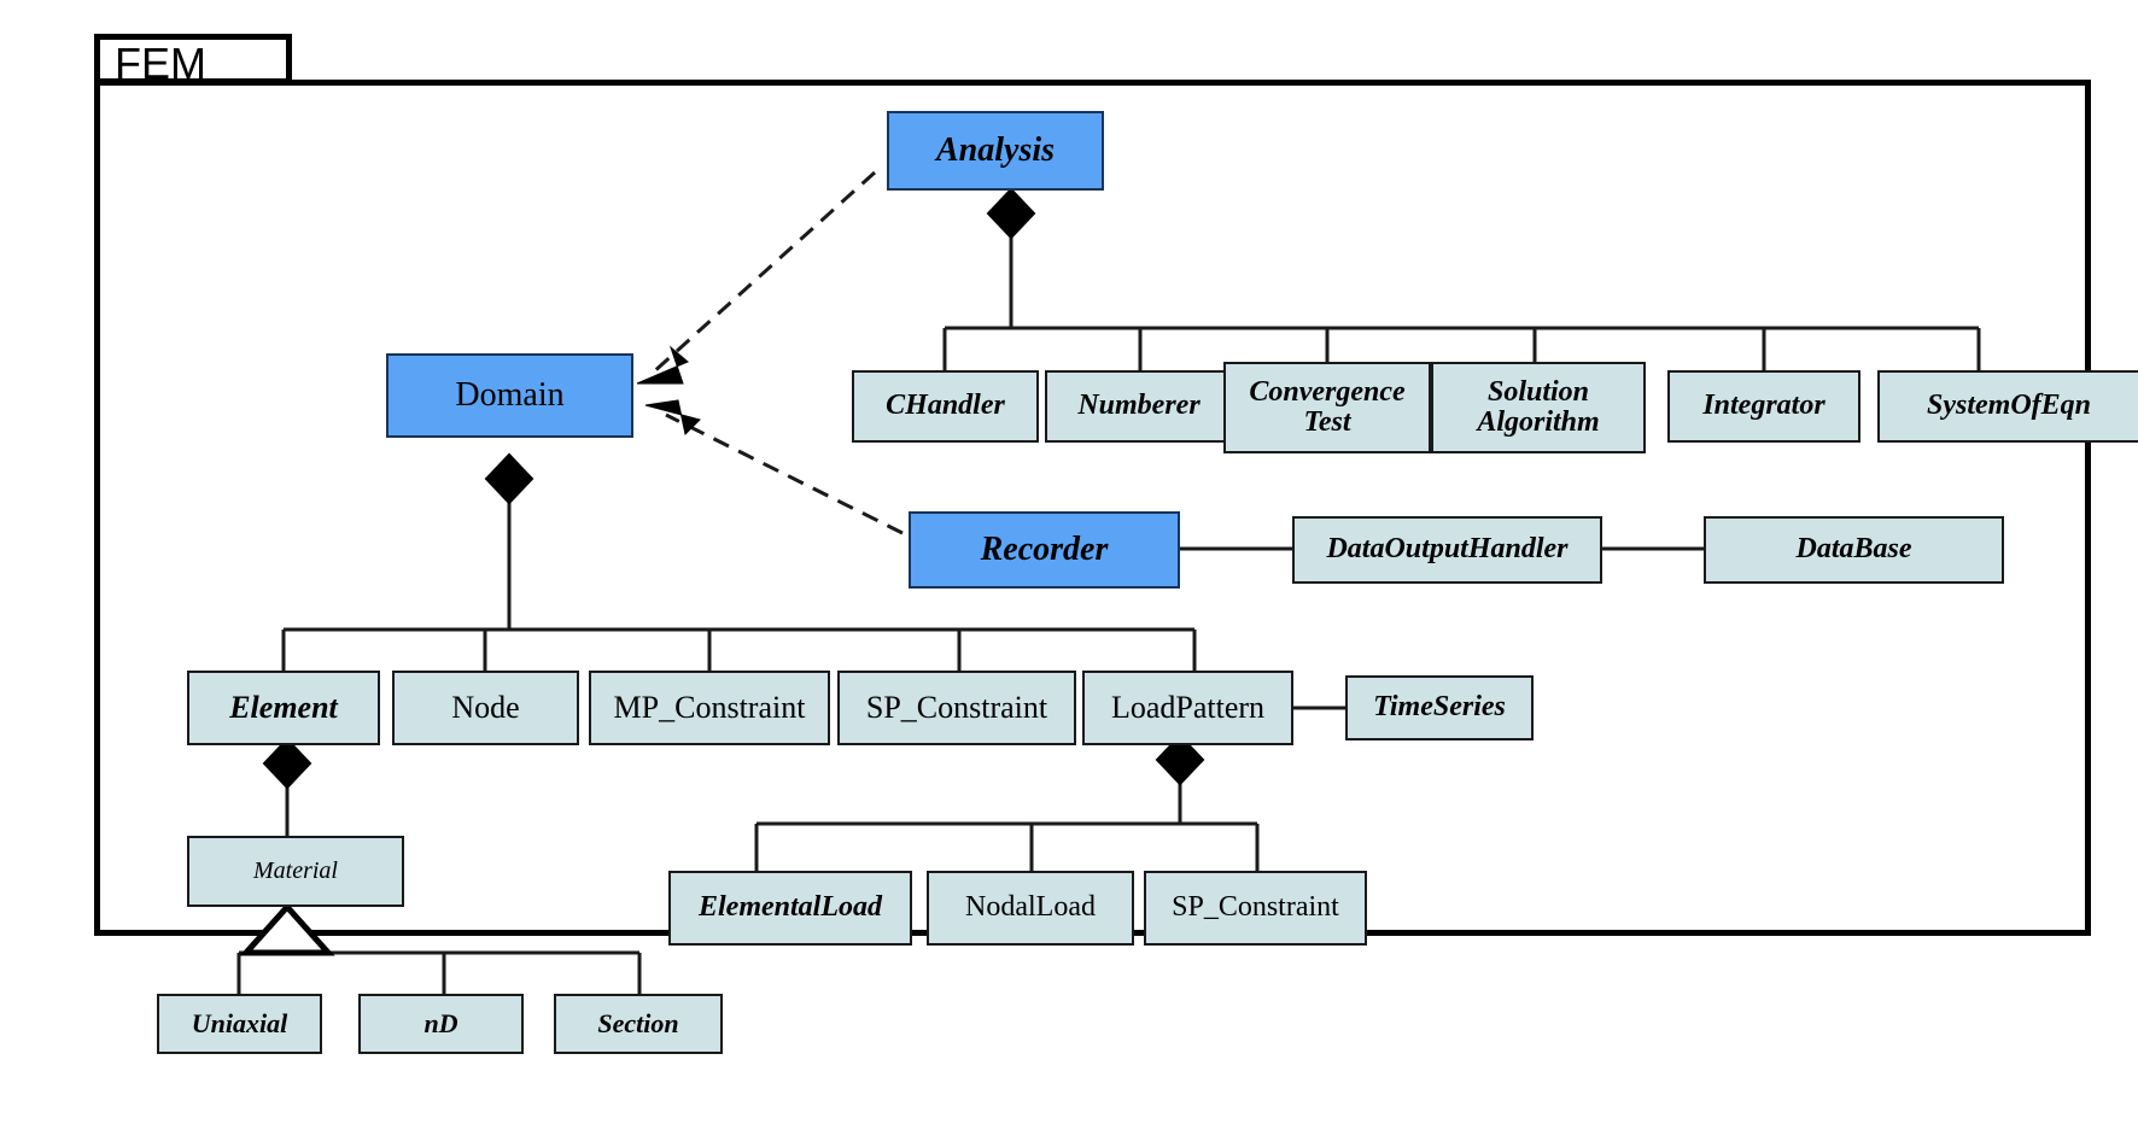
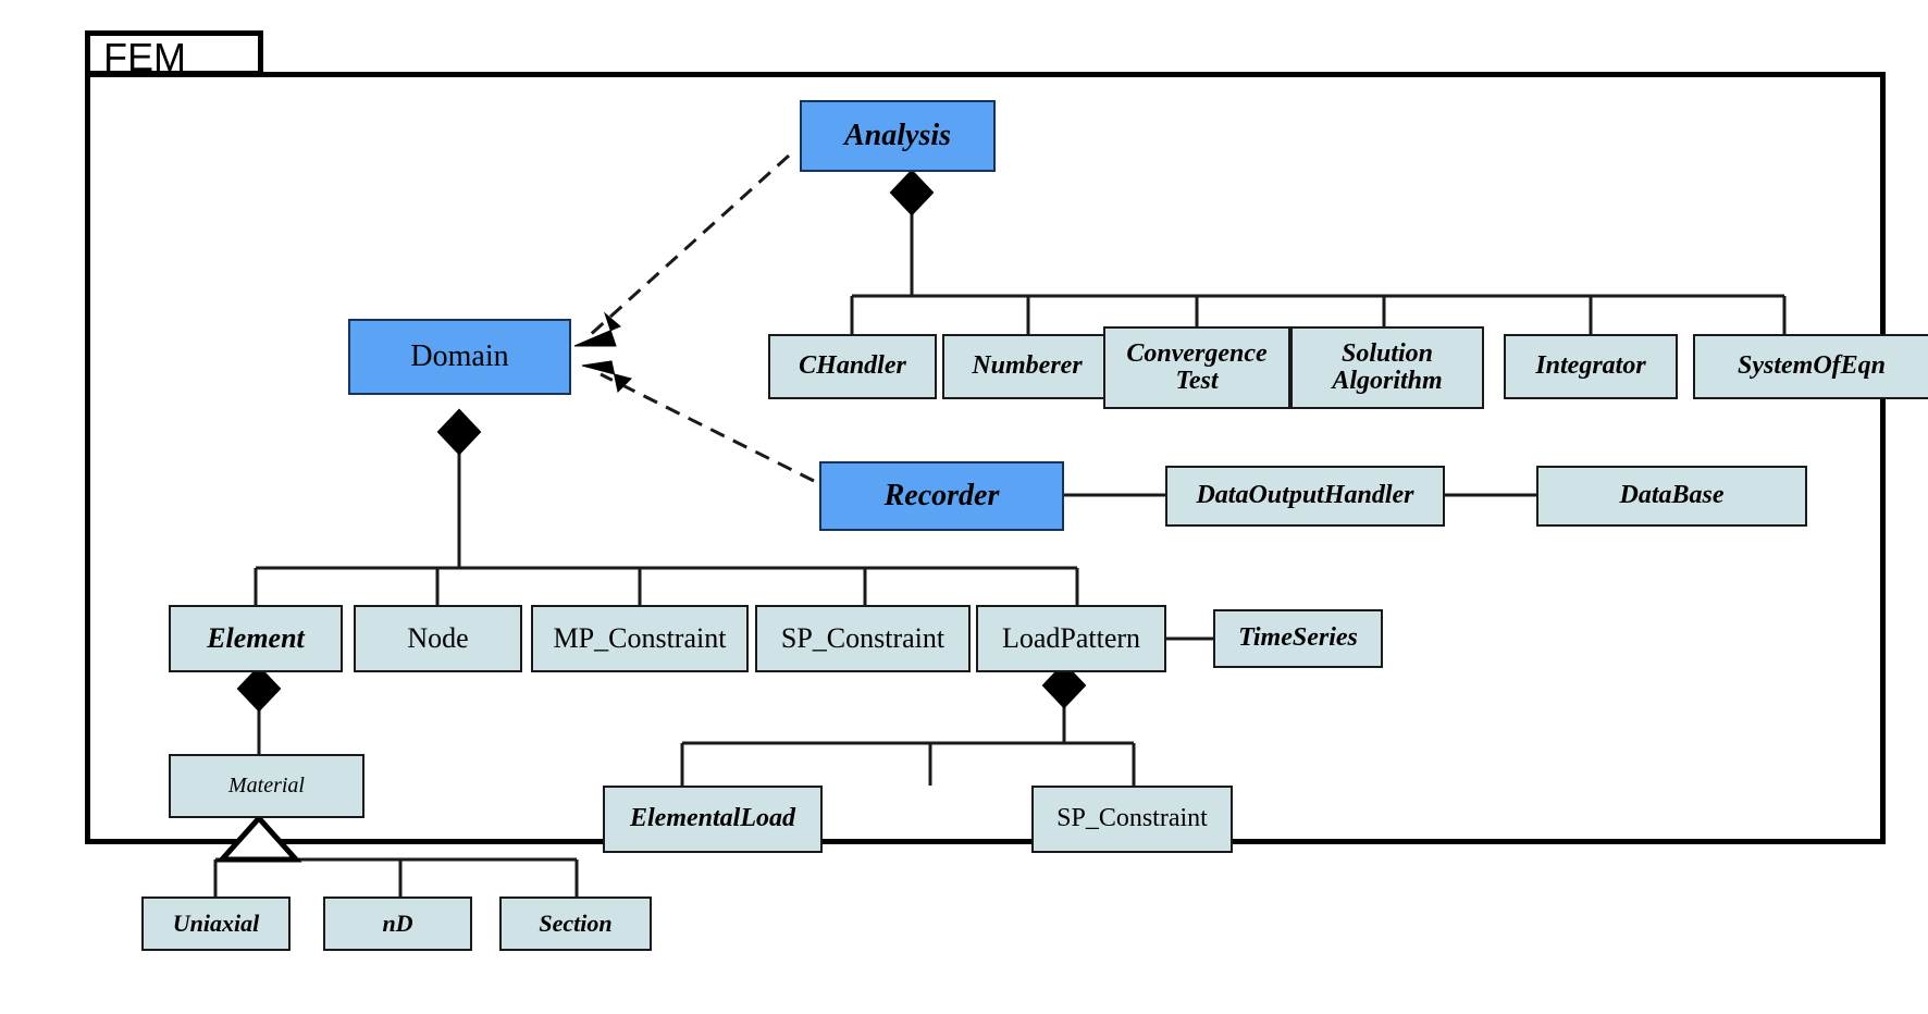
  FEM
  Analysis
  Domain
  CHandler
  Numberer
  Convergence
  Test
  Solution
  Algorithm
  Integrator
  SystemOfEqn
  Recorder
  DataOutputHandler
  DataBase
  Element
  Node
  MP_Constraint
  SP_Constraint
  LoadPattern
  TimeSeries
  Material
  Uniaxial
  nD
  Section
  ElementalLoad
- NodalLoad
  SP_Constraint
